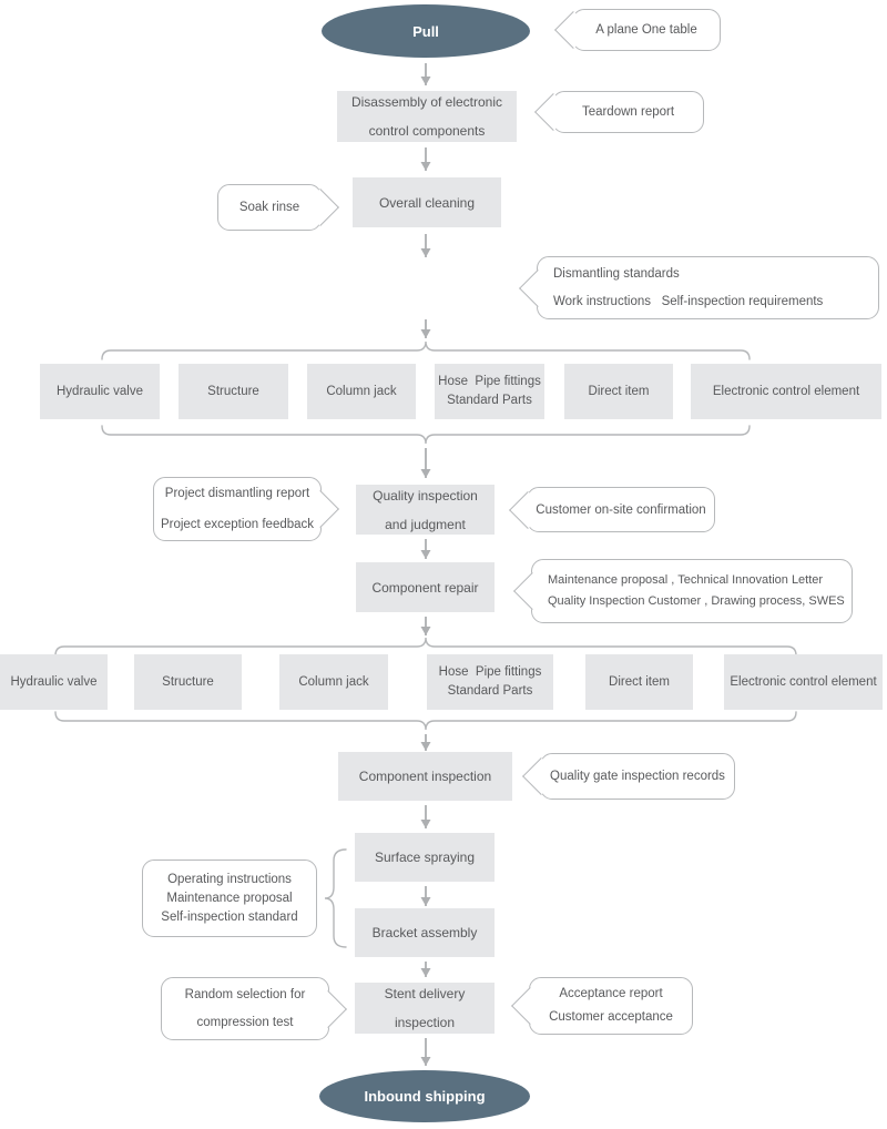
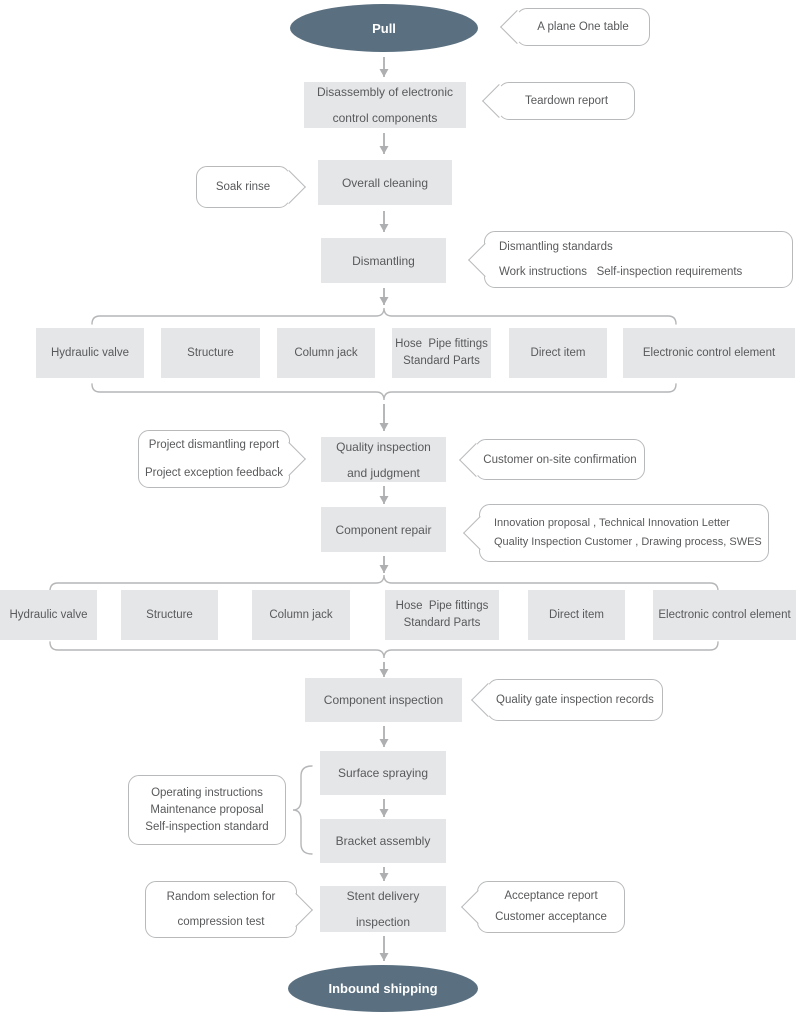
  Pull
  A plane One table
  Disassembly of electronic
  control components
  Teardown report
  Soak rinse
  Overall cleaning
+ Dismantling
  Dismantling standards
  Work instructions Self-inspection requirements
  Hydraulic valve
  Structure
  Column jack
  Hose Pipe fittings
  Standard Parts
  Direct item
  Electronic control element
  Project dismantling report
  Project exception feedback
  Quality inspection
  and judgment
  Customer on-site confirmation
  Component repair
- Maintenance proposal , Technical Innovation Letter
+ Innovation proposal , Technical Innovation Letter
  Quality Inspection Customer , Drawing process, SWES
  Hydraulic valve
  Structure
  Column jack
  Hose Pipe fittings
  Standard Parts
  Direct item
  Electronic control element
  Component inspection
  Quality gate inspection records
  Surface spraying
  Operating instructions
  Maintenance proposal
  Self-inspection standard
  Bracket assembly
  Random selection for
  compression test
  Stent delivery
  inspection
  Acceptance report
  Customer acceptance
  Inbound shipping
